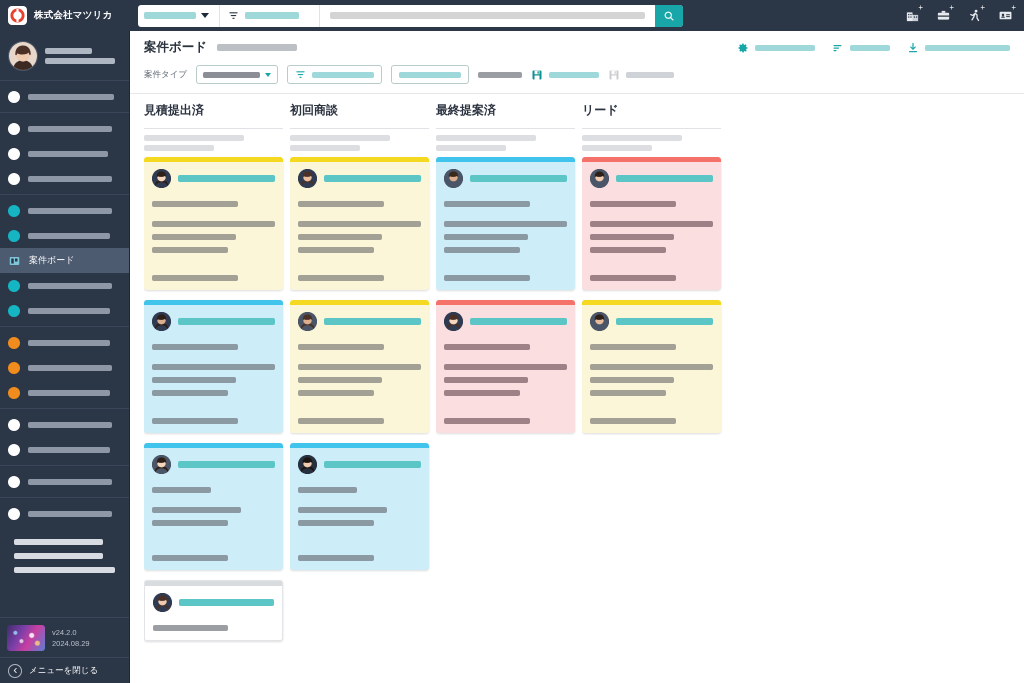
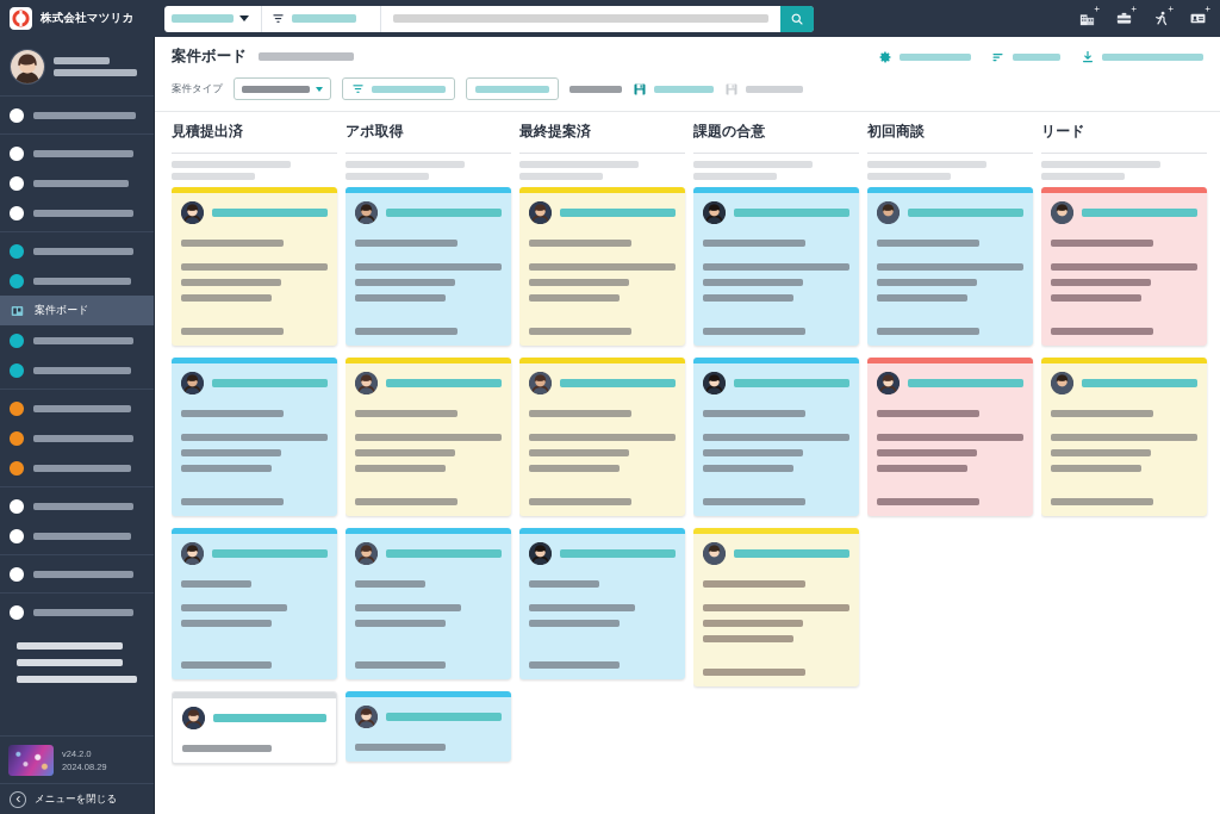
  株式会社マツリカ
  +
  +
  +
  +
  案件ボード
  v24.2.0
  2024.08.29
  メニューを閉じる
  案件ボード
  案件タイプ
  見積提出済
+ アポ取得
- 初回商談
+ 最終提案済
+ 課題の合意
- 最終提案済
+ 初回商談
  リード
